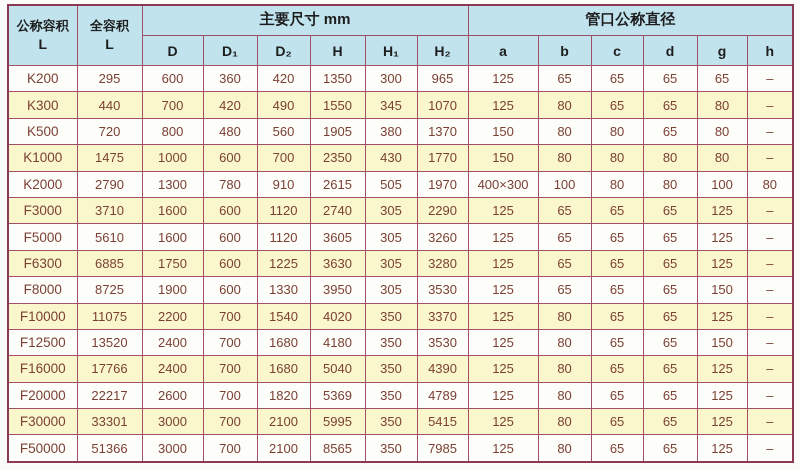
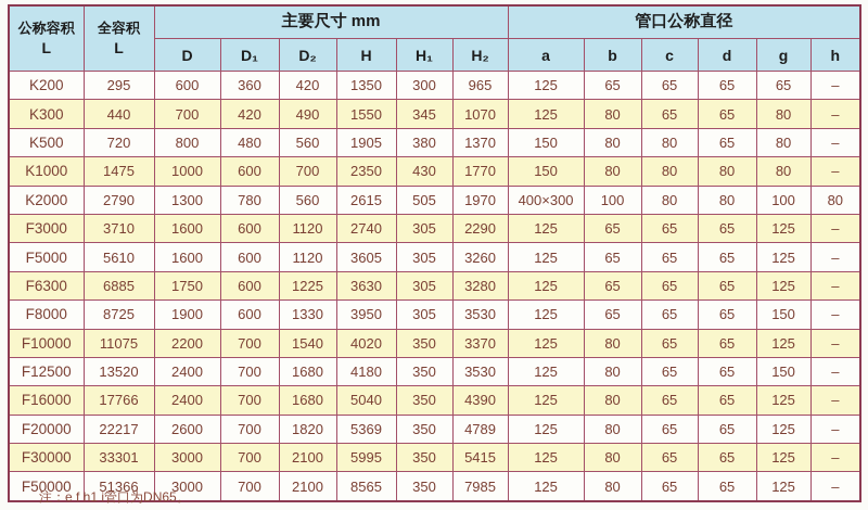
  公称容积 L	全容积 L	主要尺寸 mm	管口公称直径
  D	D₁	D₂	H	H₁	H₂	a	b	c	d	g	h
  K200	295	600	360	420	1350	300	965	125	65	65	65	65	–
  K300	440	700	420	490	1550	345	1070	125	80	65	65	80	–
  K500	720	800	480	560	1905	380	1370	150	80	80	65	80	–
  K1000	1475	1000	600	700	2350	430	1770	150	80	80	80	80	–
- K2000	2790	1300	780	910	2615	505	1970	400×300	100	80	80	100	80
+ K2000	2790	1300	780	560	2615	505	1970	400×300	100	80	80	100	80
  F3000	3710	1600	600	1120	2740	305	2290	125	65	65	65	125	–
  F5000	5610	1600	600	1120	3605	305	3260	125	65	65	65	125	–
  F6300	6885	1750	600	1225	3630	305	3280	125	65	65	65	125	–
  F8000	8725	1900	600	1330	3950	305	3530	125	65	65	65	150	–
  F10000	11075	2200	700	1540	4020	350	3370	125	80	65	65	125	–
  F12500	13520	2400	700	1680	4180	350	3530	125	80	65	65	150	–
  F16000	17766	2400	700	1680	5040	350	4390	125	80	65	65	125	–
  F20000	22217	2600	700	1820	5369	350	4789	125	80	65	65	125	–
  F30000	33301	3000	700	2100	5995	350	5415	125	80	65	65	125	–
  F50000	51366	3000	700	2100	8565	350	7985	125	80	65	65	125	–
+ 注：e f h1 i管口为DN65。
